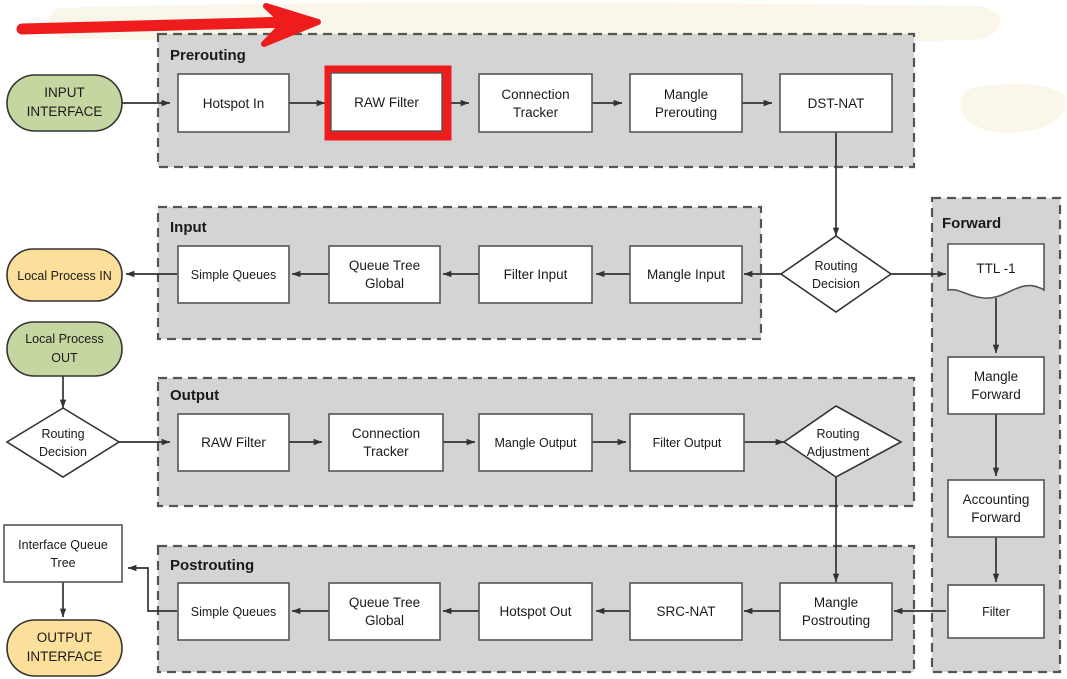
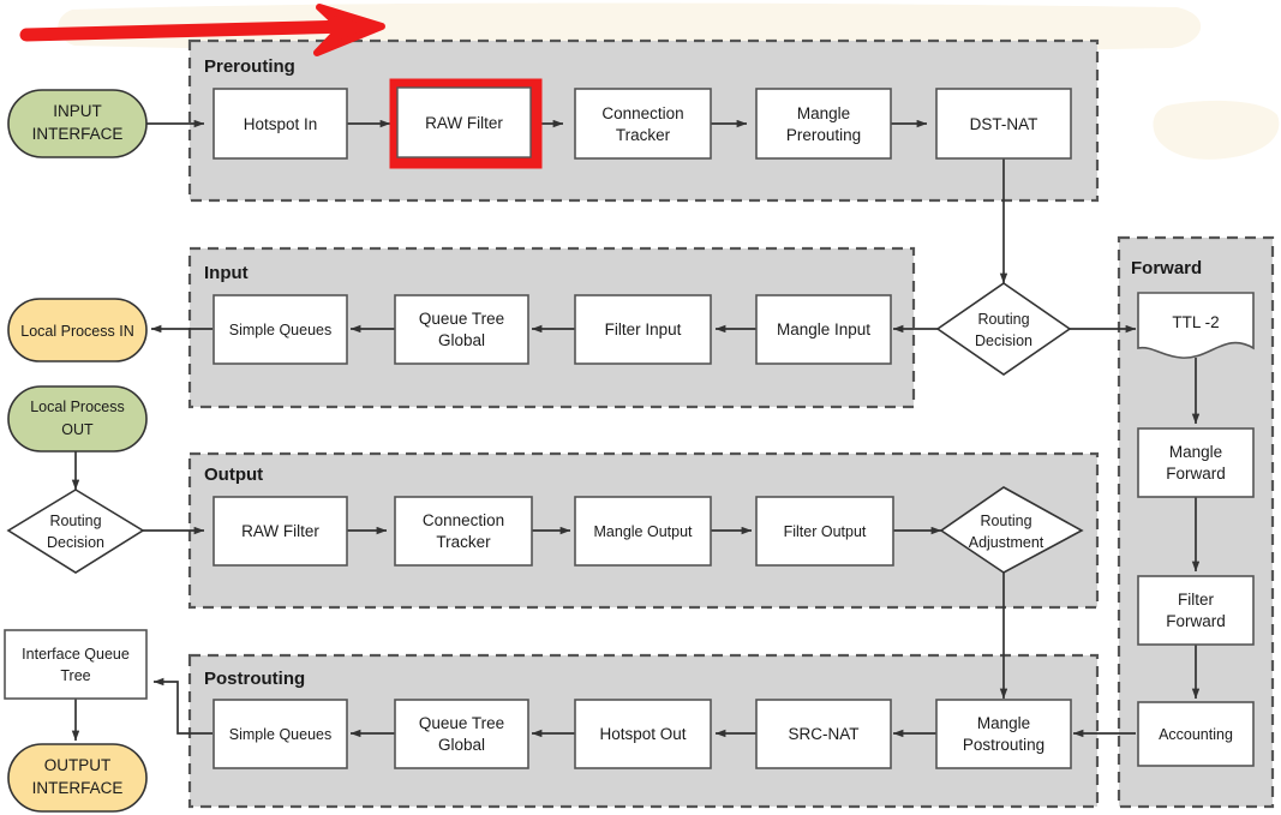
  Prerouting
  Input
  Forward
  Output
  Postrouting
  Hotspot In
  RAW Filter
  Connection
  Tracker
  Mangle
  Prerouting
  DST-NAT
  Simple Queues
  Queue Tree
  Global
  Filter Input
  Mangle Input
- TTL -1
+ TTL -2
  Mangle
  Forward
- Accounting
+ Filter
  Forward
- Filter
+ Accounting
  RAW Filter
  Connection
  Tracker
  Mangle Output
  Filter Output
  Simple Queues
  Queue Tree
  Global
  Hotspot Out
  SRC-NAT
  Mangle
  Postrouting
  Interface Queue
  Tree
  INPUT
  INTERFACE
  Local Process IN
  Local Process
  OUT
  OUTPUT
  INTERFACE
  Routing
  Decision
  Routing
  Decision
  Routing
  Adjustment
